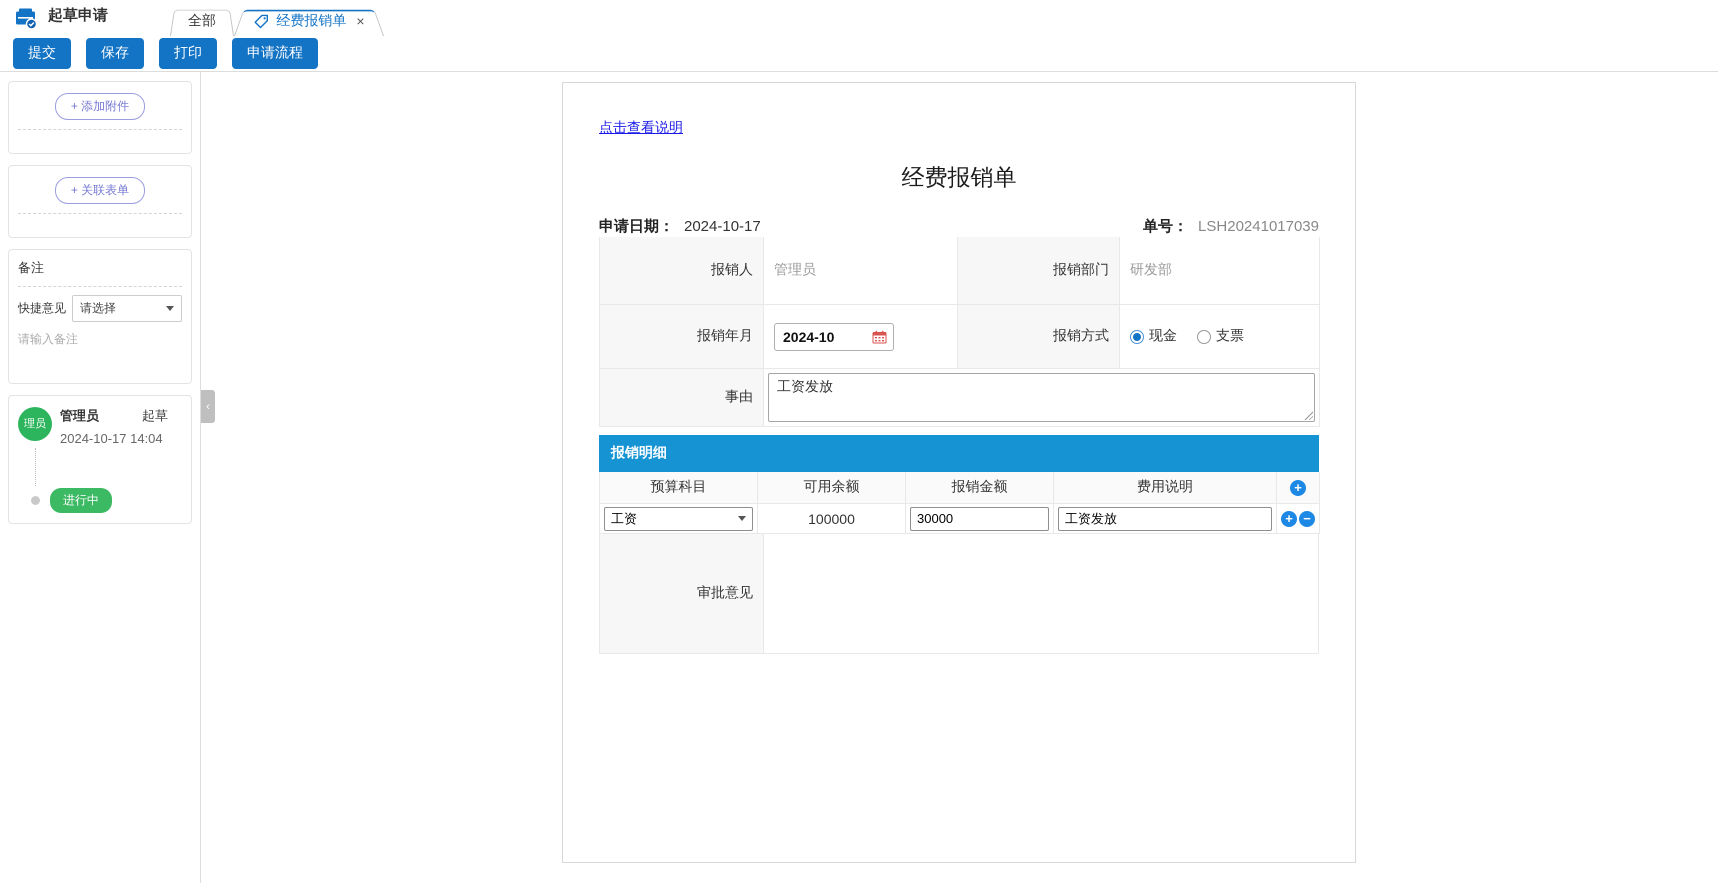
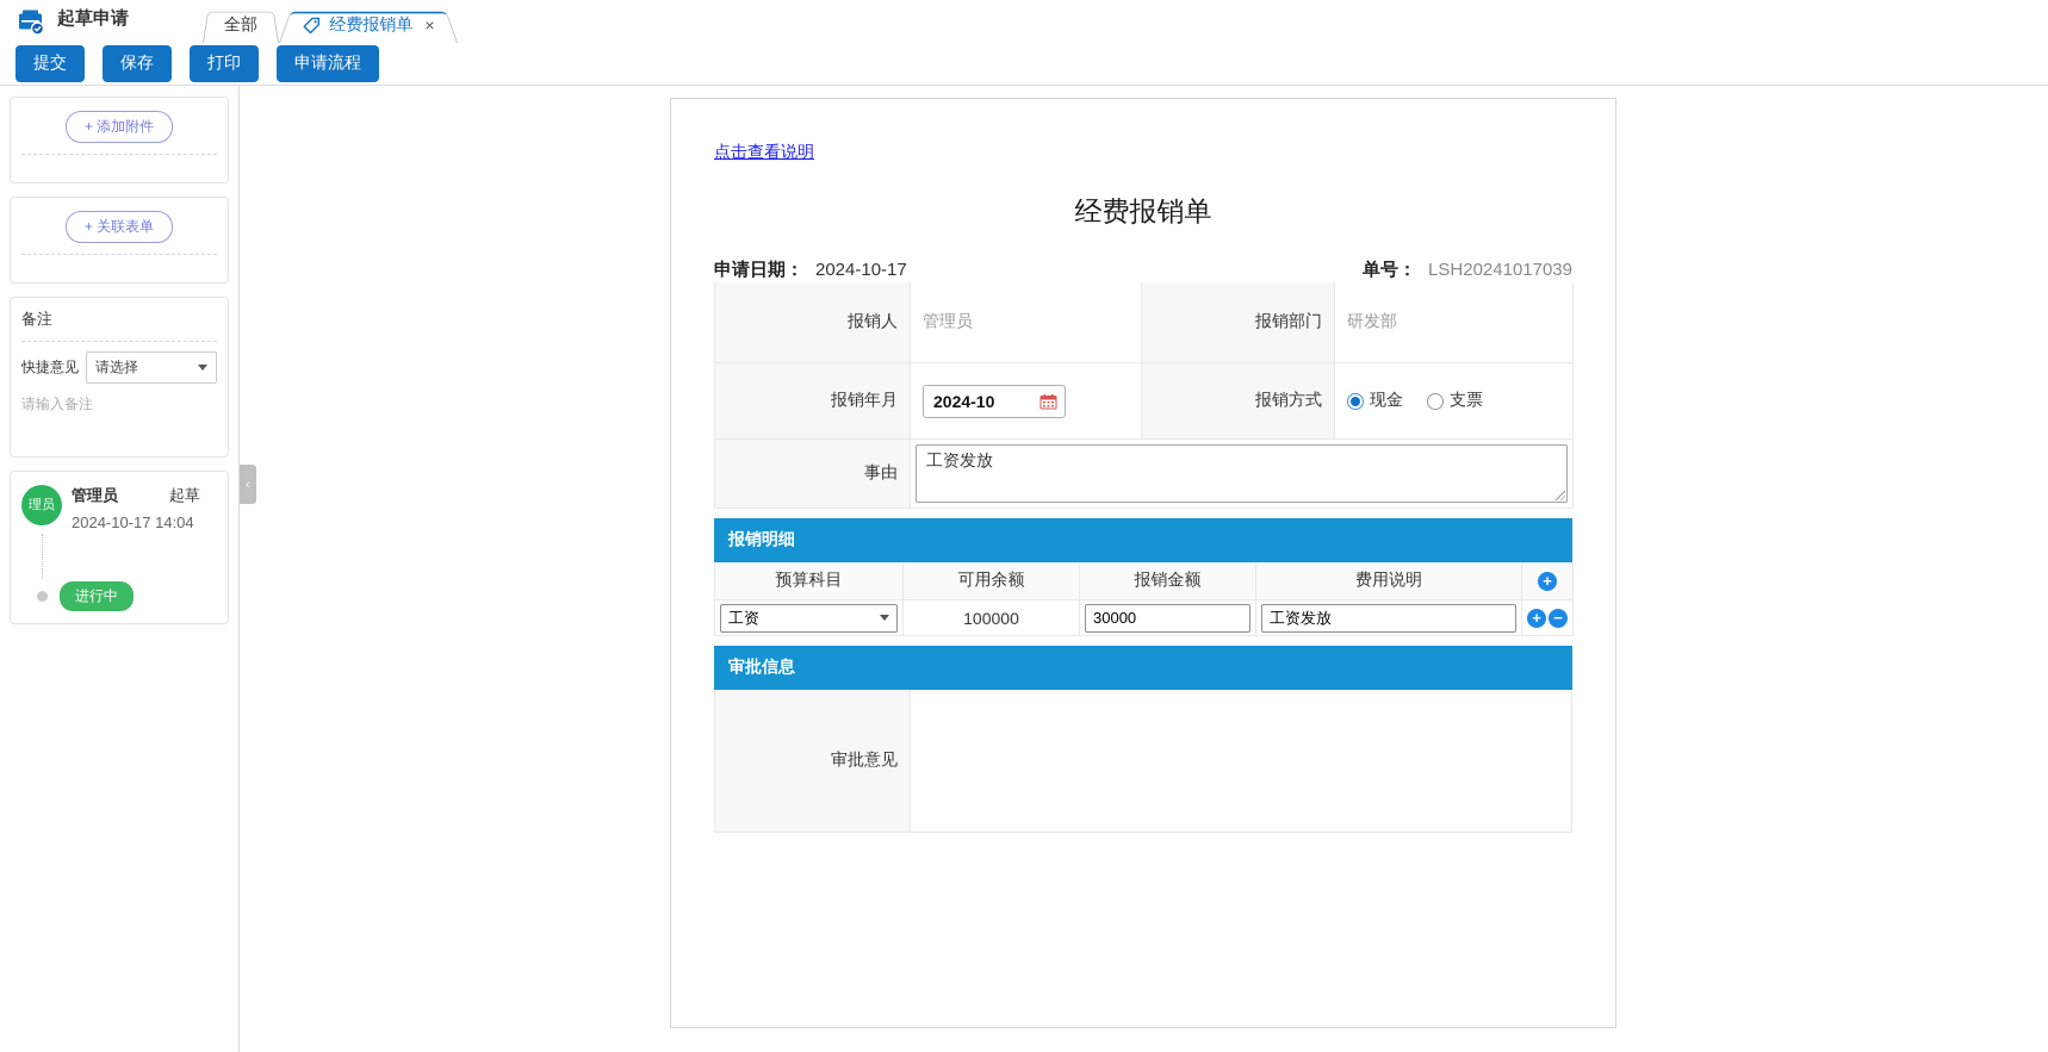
  起草申请
  全部
  经费报销单
  ×
  提交
  保存
  打印
  申请流程
  + 添加附件
  + 关联表单
  备注
  快捷意见
  请选择
  请输入备注
  理员
  管理员
  起草
  2024-10-17 14:04
  进行中
  ‹
  点击查看说明
  经费报销单
  申请日期：
  2024-10-17
  单号：
  LSH20241017039
  报销人
  管理员
  报销部门
  研发部
  报销年月
  2024-10
  报销方式
  现金
  支票
  事由
  工资发放
  报销明细
  预算科目
  可用余额
  报销金额
  费用说明
  +
  工资
  100000
  30000
  工资发放
  +
  −
+ 审批信息
  审批意见
